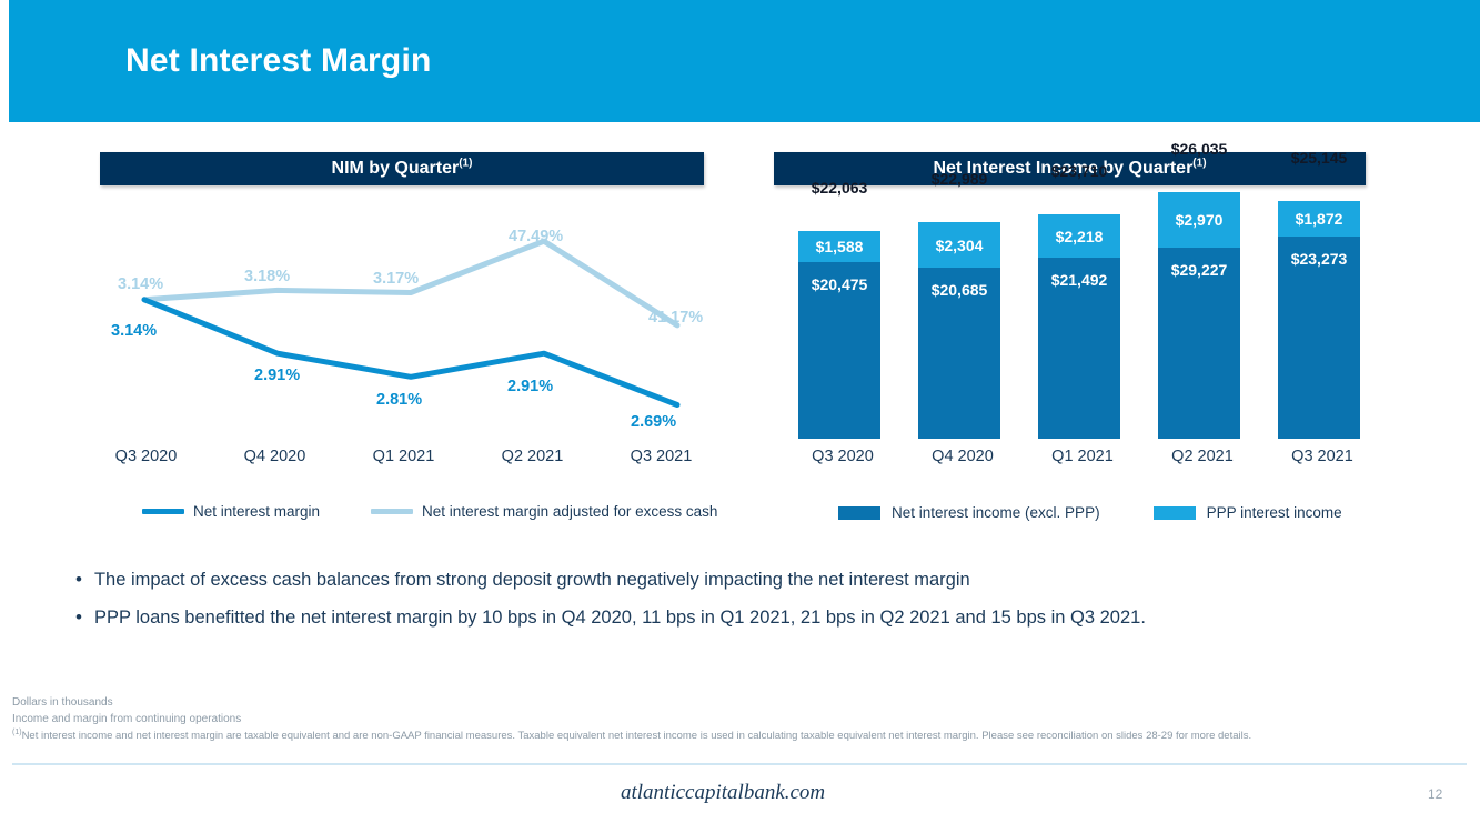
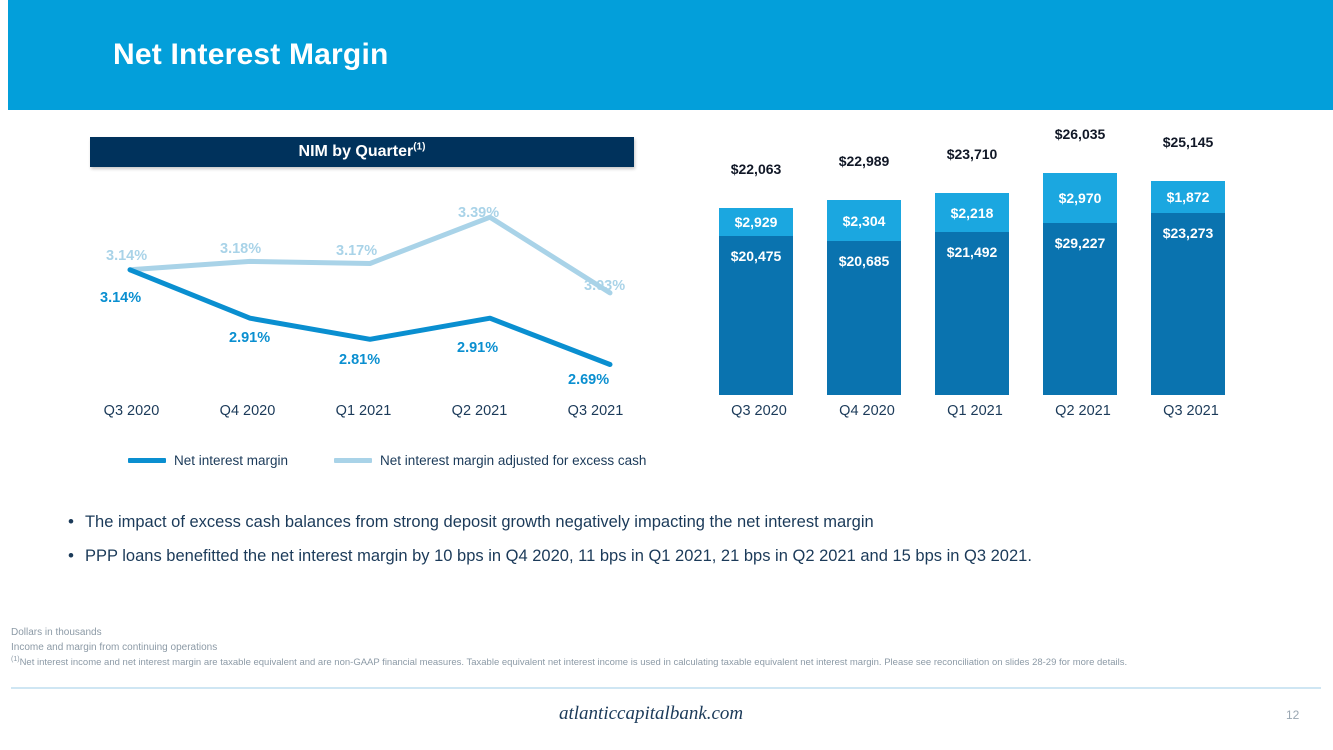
  Net Interest Margin
  NIM by Quarter(1)
- Net Interest Income by Quarter(1)
  3.14%
  3.18%
  3.17%
- 47.49%
+ 3.39%
- 41.17%
+ 3.03%
  3.14%
  2.91%
  2.81%
  2.91%
  2.69%
  Q3 2020
  Q4 2020
  Q1 2021
  Q2 2021
  Q3 2021
  Net interest margin
  Net interest margin adjusted for excess cash
  $22,063
- $1,588
+ $2,929
  $20,475
  $22,989
  $2,304
  $20,685
  $23,710
  $2,218
  $21,492
  $26,035
  $2,970
  $29,227
  $25,145
  $1,872
  $23,273
  Q3 2020
  Q4 2020
  Q1 2021
  Q2 2021
  Q3 2021
- Net interest income (excl. PPP)
- PPP interest income
  •
  The impact of excess cash balances from strong deposit growth negatively impacting the net interest margin
  •
  PPP loans benefitted the net interest margin by 10 bps in Q4 2020, 11 bps in Q1 2021, 21 bps in Q2 2021 and 15 bps in Q3 2021.
  Dollars in thousands
  Income and margin from continuing operations
  Net interest income and net interest margin are taxable equivalent and are non-GAAP financial measures. Taxable equivalent net interest income is used in calculating taxable equivalent net interest margin. Please see reconciliation on slides 28-29 for more details.
  atlanticcapitalbank.com
  12
